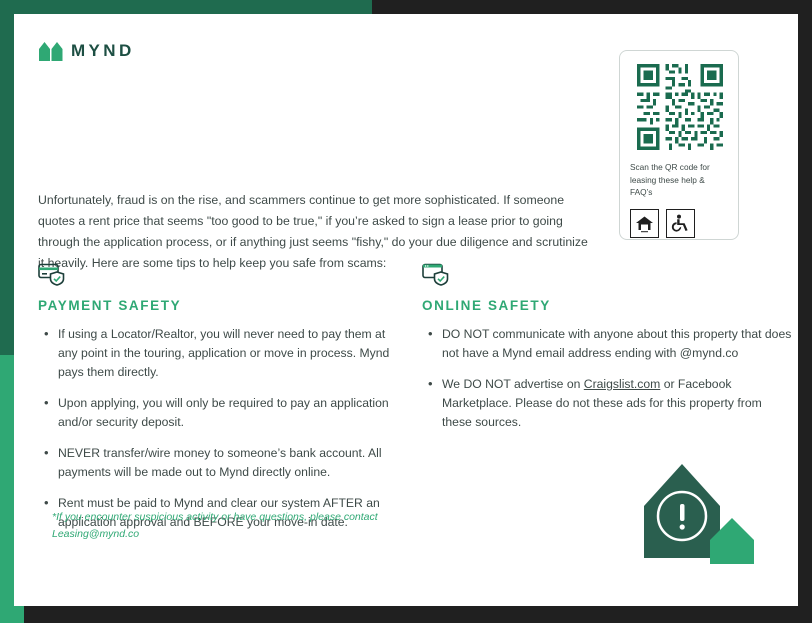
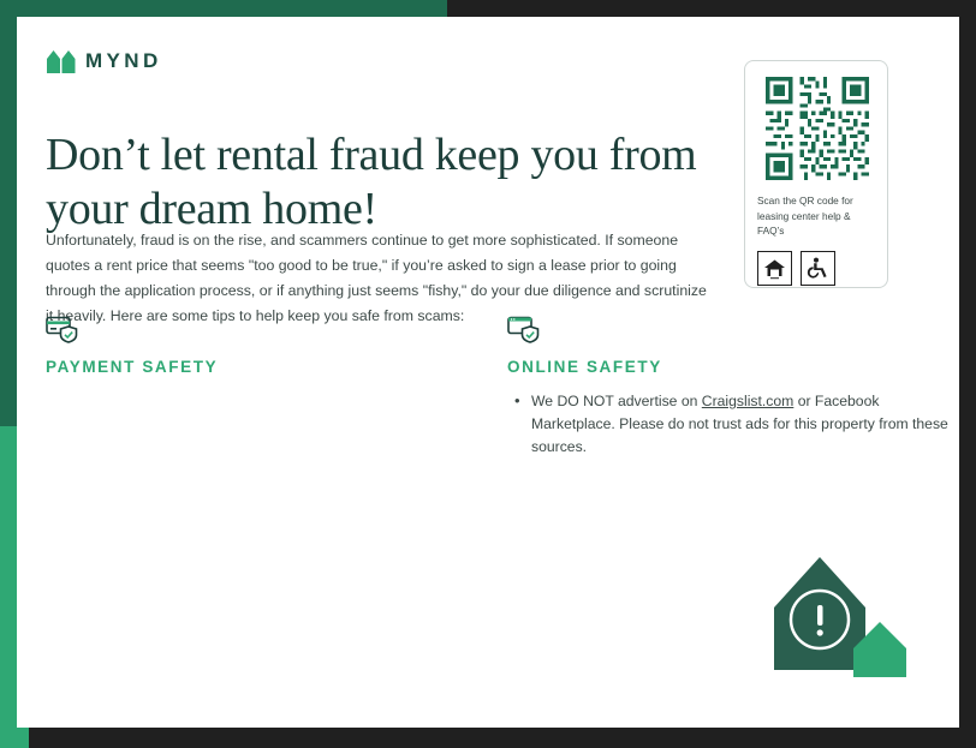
  MYND
+ Don’t let rental fraud keep you from your dream home!
  Unfortunately, fraud is on the rise, and scammers continue to get more sophisticated. If someone quotes a rent price that seems "too good to be true," if you’re asked to sign a lease prior to going through the application process, or if anything just seems "fishy," do your due diligence and scrutinize it heavily. Here are some tips to help keep you safe from scams:
- Scan the QR code for leasing these help & FAQ’s
+ Scan the QR code for leasing center help & FAQ’s
  PAYMENT SAFETY
- If using a Locator/Realtor, you will never need to pay them at any point in the touring, application or move in process. Mynd pays them directly.
- Upon applying, you will only be required to pay an application and/or security deposit.
- NEVER transfer/wire money to someone’s bank account. All payments will be made out to Mynd directly online.
- Rent must be paid to Mynd and clear our system AFTER an application approval and BEFORE your move-in date.
  ONLINE SAFETY
- DO NOT communicate with anyone about this property that does not have a Mynd email address ending with @mynd.co
- We DO NOT advertise on Craigslist.com or Facebook Marketplace. Please do not these ads for this property from these sources.
+ We DO NOT advertise on Craigslist.com or Facebook Marketplace. Please do not trust ads for this property from these sources.
- *If you encounter suspicious activity or have questions, please contact Leasing@mynd.co
